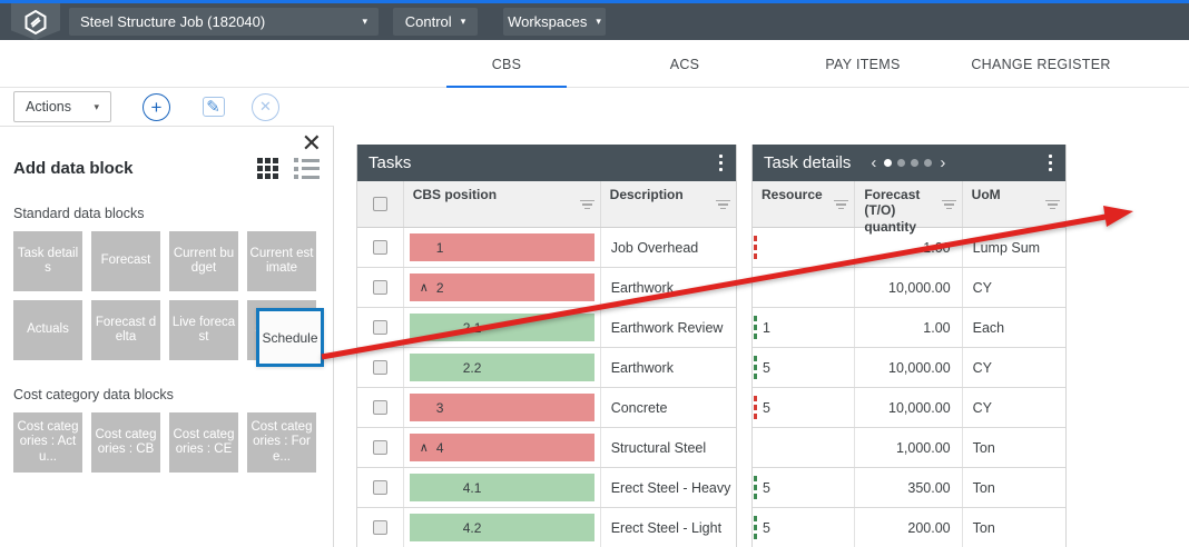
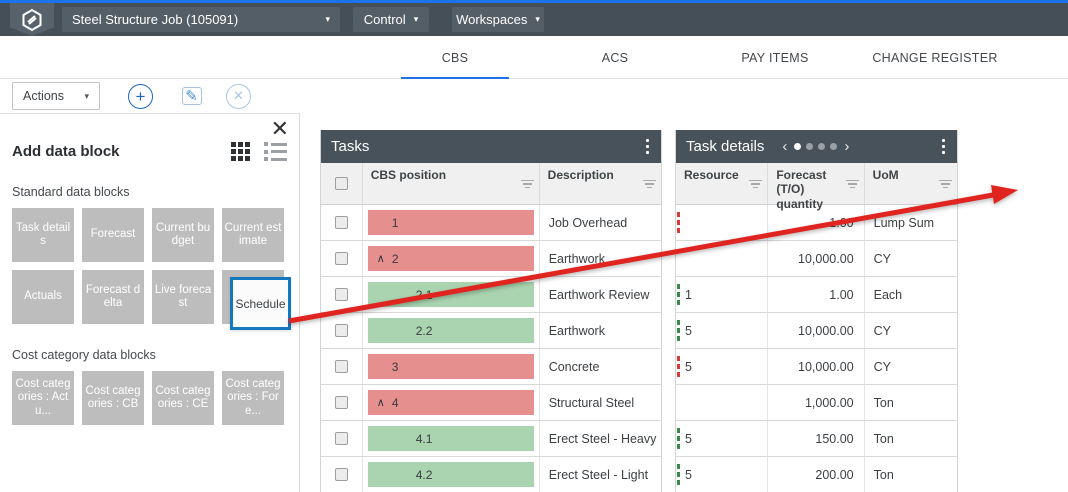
- Steel Structure Job (182040)
+ Steel Structure Job (105091)
  ▾
  Control
  ▾
  Workspaces
  ▾
  CBS
  ACS
  PAY ITEMS
  CHANGE REGISTER
  Actions
  ▾
  +
  ✎
  ✕
  ✕
  Add data block
  Standard data blocks
  Task details
  Forecast
  Current budget
  Current estimate
  Actuals
  Forecast delta
  Live forecast
  Cost category data blocks
  Cost categories : Actu...
  Cost categories : CB
  Cost categories : CE
  Cost categories : Fore...
  Schedule
  Tasks
  CBS position
  Description
  1
  Job Overhead
  ∧
  2
  Earthwork
  Earthwork Review
  2.2
  Earthwork
  3
  Concrete
  ∧
  4
  Structural Steel
  4.1
  Erect Steel - Heavy
  4.2
  Erect Steel - Light
  Task details
  ‹
  ›
  Resource
  Forecast (T/O) quantity
  UoM
  Lump Sum
  10,000.00
  CY
  1
  1.00
  Each
  5
  10,000.00
  CY
  5
  10,000.00
  CY
  1,000.00
  Ton
  5
- 350.00
+ 150.00
  Ton
  5
  200.00
  Ton
